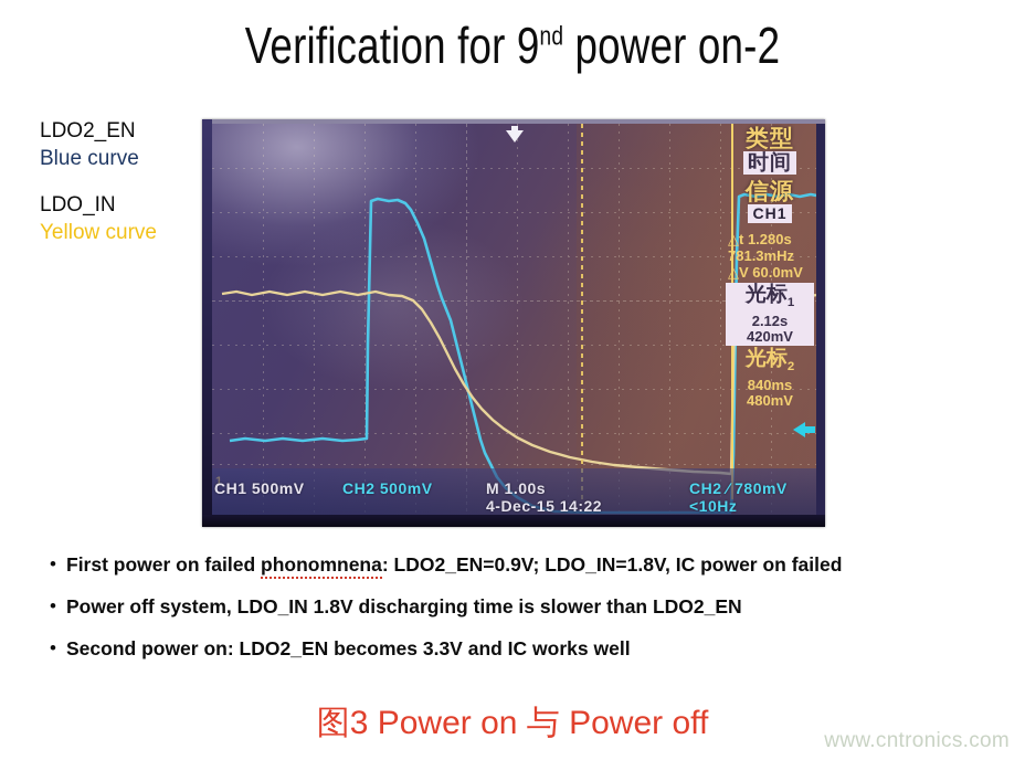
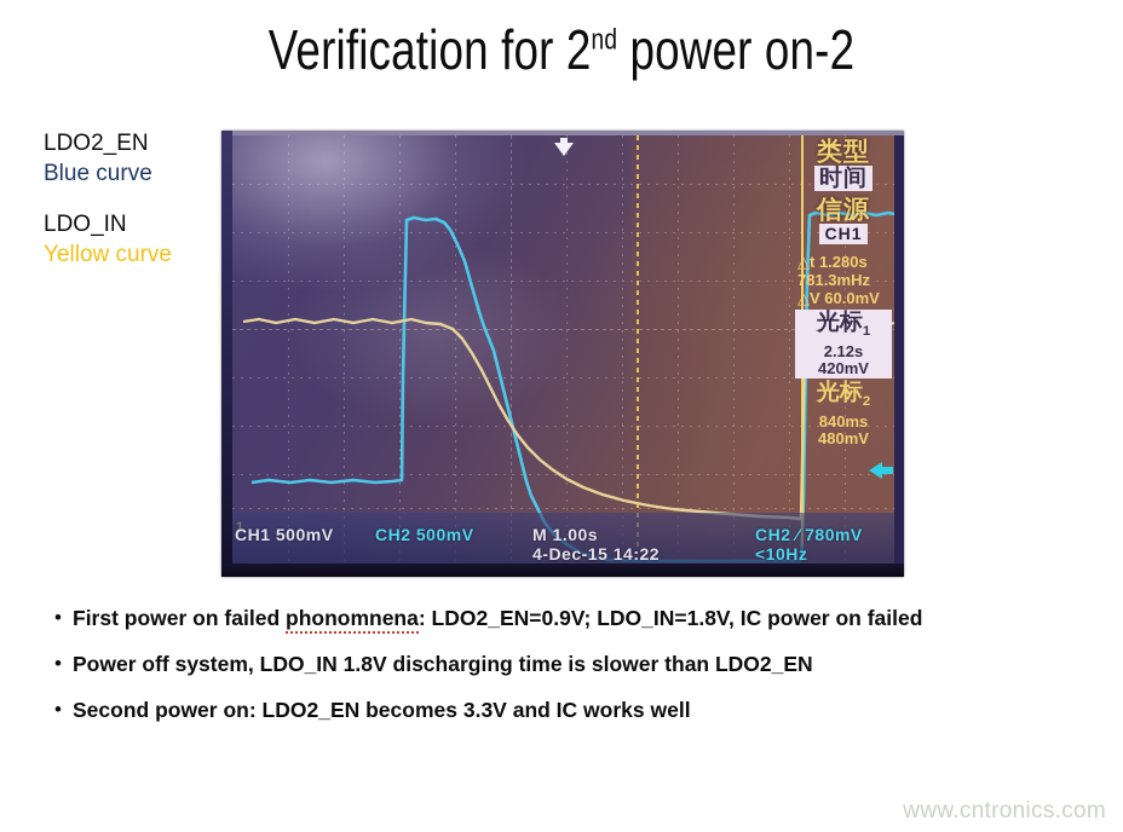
- Verification for 9nd power on-2
+ Verification for 2nd power on-2
  LDO2_EN
  Blue curve
  LDO_IN
  Yellow curve
  类型
  时间
  信源
  CH1
  △t 1.280s
  781.3mHz
  △V 60.0mV
  光标1
  2.12s
  420mV
  光标2
  840ms
  480mV
  CH1 500mV
  CH2 500mV
  M 1.00s
  4-Dec-15 14:22
  CH2 ∕ 780mV
  <10Hz
  •
  First power on failed phonomnena: LDO2_EN=0.9V; LDO_IN=1.8V, IC power on failed
  •
  Power off system, LDO_IN 1.8V discharging time is slower than LDO2_EN
  •
  Second power on: LDO2_EN becomes 3.3V and IC works well
- 图3 Power on 与 Power off
  www.cntronics.com
